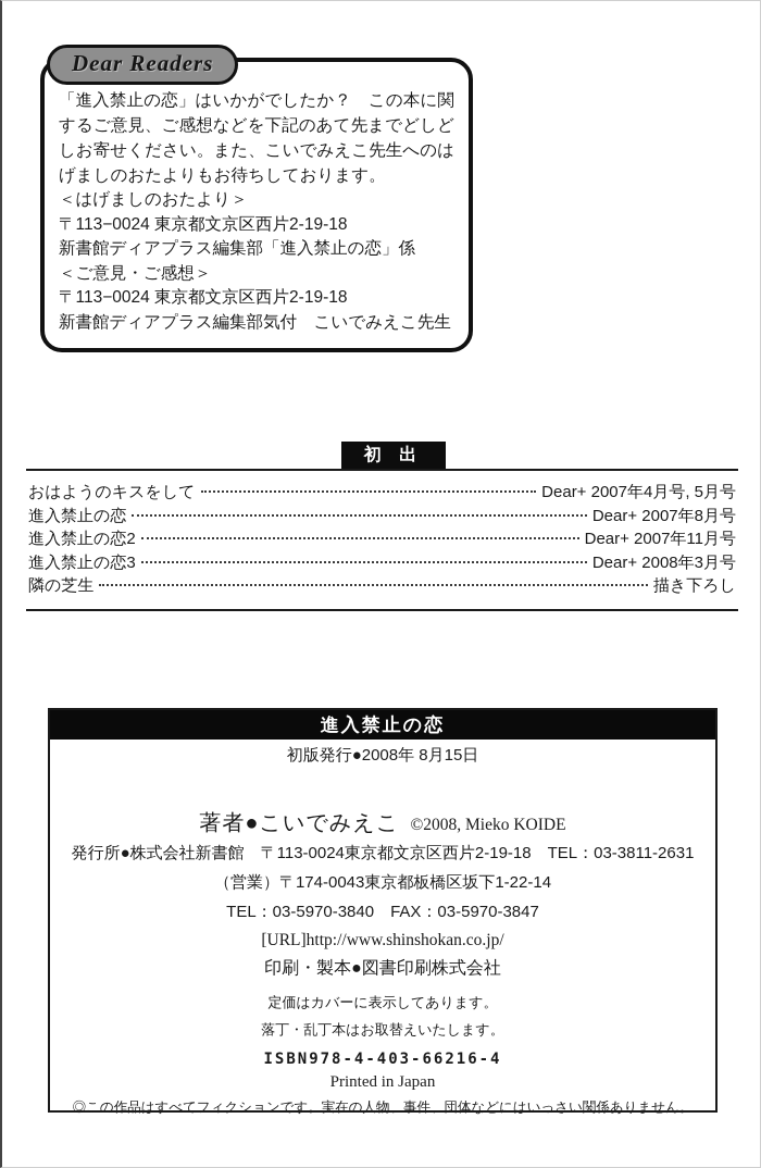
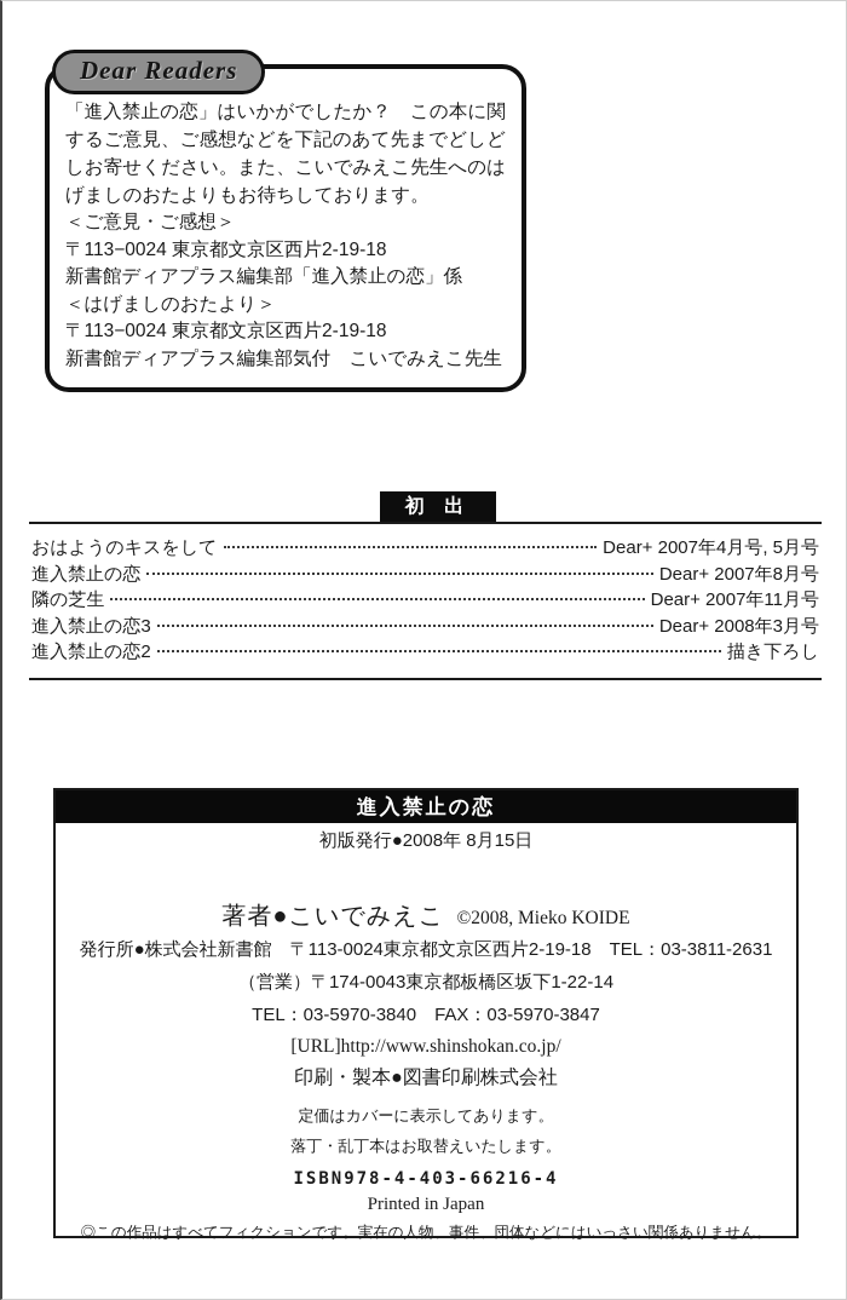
  Dear Readers
  「進入禁止の恋」はいかがでしたか？ この本に関するご意見、ご感想などを下記のあて先までどしどしお寄せください。また、こいでみえこ先生へのはげましのおたよりもお待ちしております。
- ＜はげましのおたより＞
+ ＜ご意見・ご感想＞
  〒113−0024 東京都文京区西片2-19-18
  新書館ディアプラス編集部「進入禁止の恋」係
- ＜ご意見・ご感想＞
+ ＜はげましのおたより＞
  〒113−0024 東京都文京区西片2-19-18
  新書館ディアプラス編集部気付 こいでみえこ先生
  初 出
  おはようのキスをして
  Dear+ 2007年4月号, 5月号
  進入禁止の恋
  Dear+ 2007年8月号
- 進入禁止の恋2
+ 隣の芝生
  Dear+ 2007年11月号
  進入禁止の恋3
  Dear+ 2008年3月号
- 隣の芝生
+ 進入禁止の恋2
  描き下ろし
  進入禁止の恋
  初版発行●2008年 8月15日
  著者●こいでみえこ ©2008, Mieko KOIDE
  発行所●株式会社新書館 〒113-0024東京都文京区西片2-19-18 TEL：03-3811-2631
  （営業）〒174-0043東京都板橋区坂下1-22-14
  TEL：03-5970-3840 FAX：03-5970-3847
  [URL]http://www.shinshokan.co.jp/
  印刷・製本●図書印刷株式会社
  定価はカバーに表示してあります。
  落丁・乱丁本はお取替えいたします。
  ISBN978-4-403-66216-4
  Printed in Japan
  ◎この作品はすべてフィクションです。実在の人物、事件、団体などにはいっさい関係ありません。
